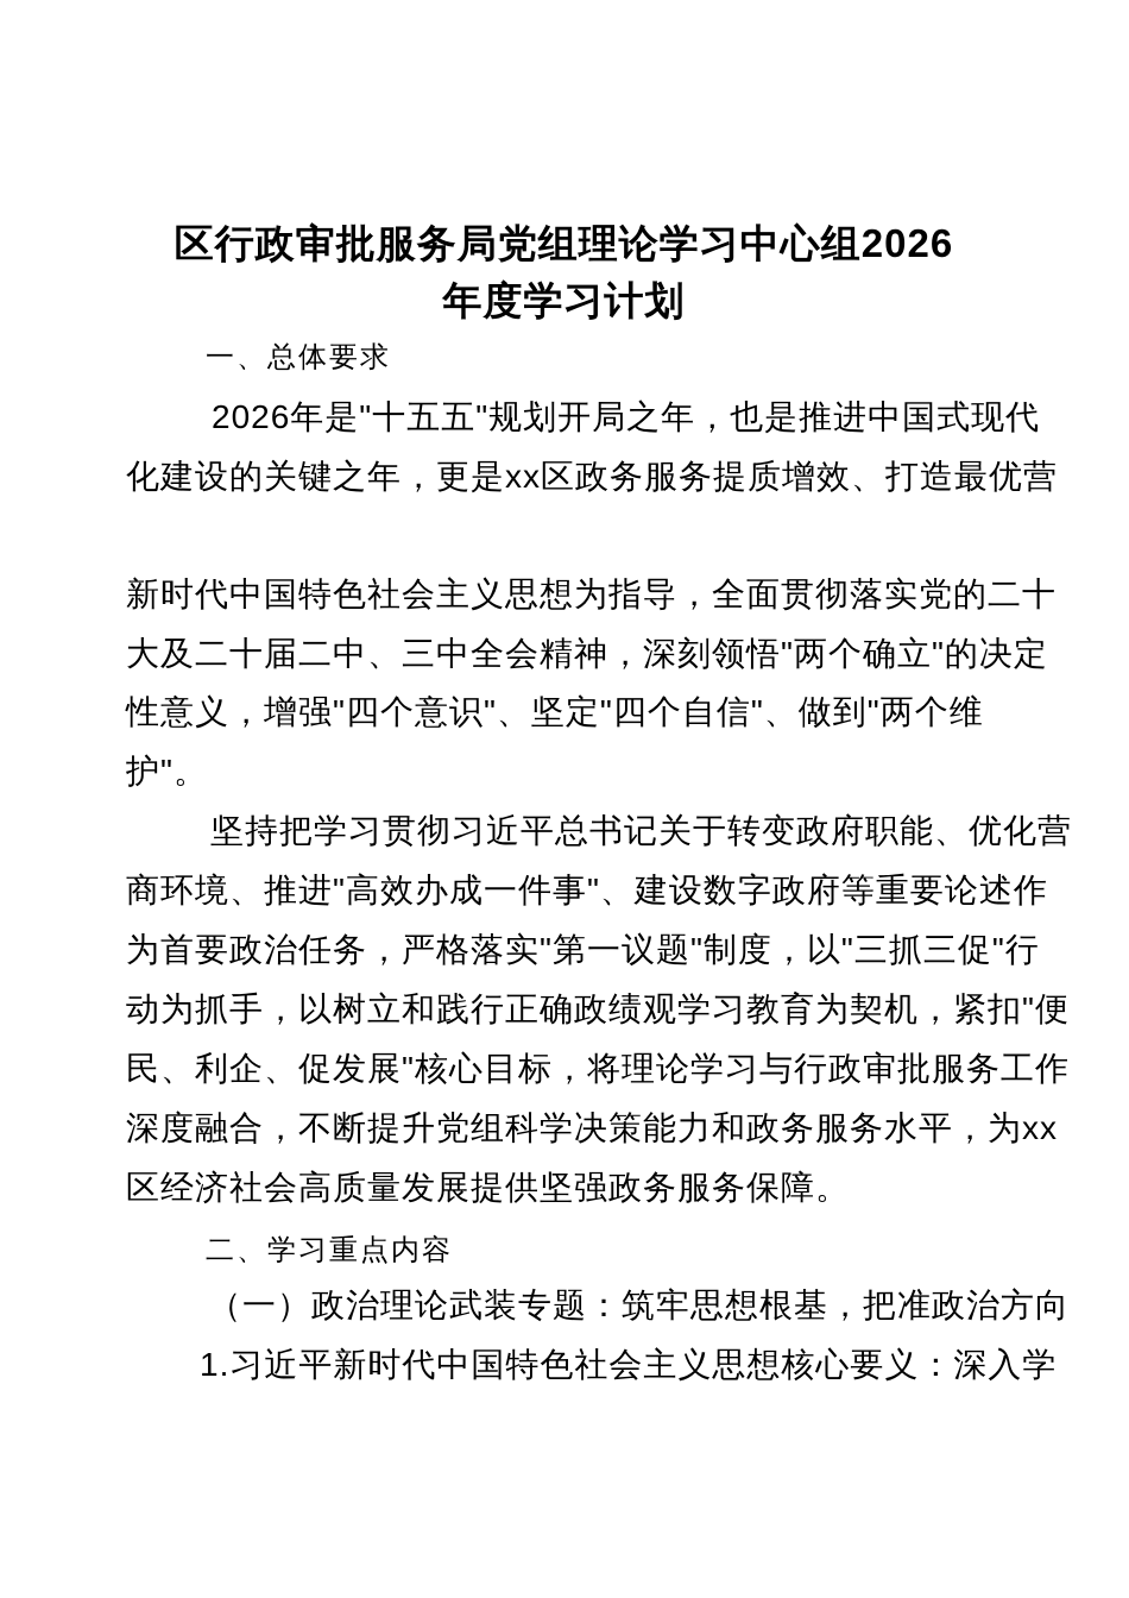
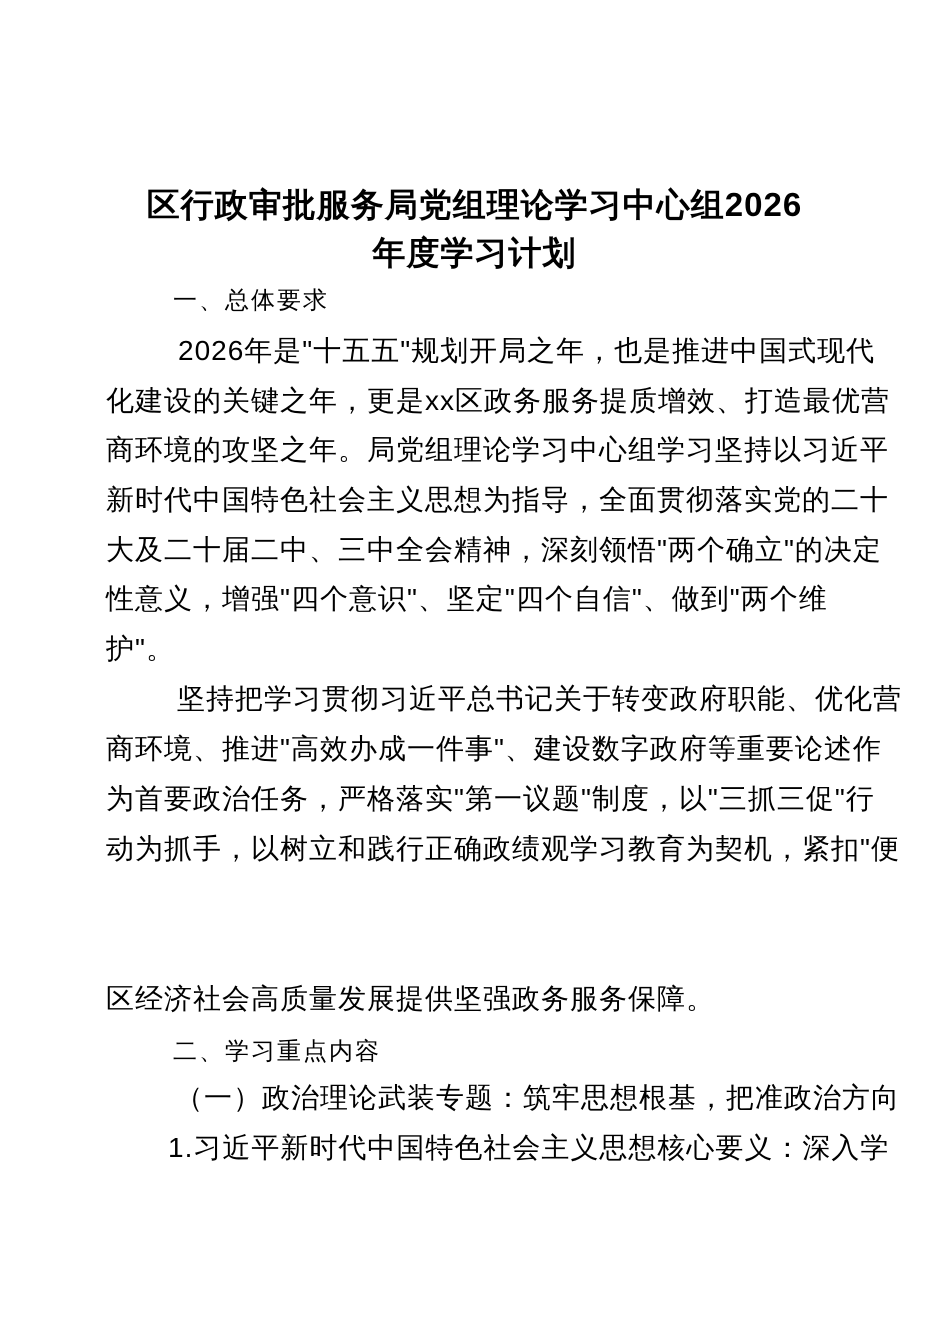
  区行政审批服务局党组理论学习中心组2026
  年度学习计划
  一、总体要求
  2026年是"十五五"规划开局之年，也是推进中国式现代
  化建设的关键之年，更是xx区政务服务提质增效、打造最优营
+ 商环境的攻坚之年。局党组理论学习中心组学习坚持以习近平
  新时代中国特色社会主义思想为指导，全面贯彻落实党的二十
  大及二十届二中、三中全会精神，深刻领悟"两个确立"的决定
  性意义，增强"四个意识"、坚定"四个自信"、做到"两个维
  护"。
  坚持把学习贯彻习近平总书记关于转变政府职能、优化营
  商环境、推进"高效办成一件事"、建设数字政府等重要论述作
  为首要政治任务，严格落实"第一议题"制度，以"三抓三促"行
  动为抓手，以树立和践行正确政绩观学习教育为契机，紧扣"便
- 民、利企、促发展"核心目标，将理论学习与行政审批服务工作
- 深度融合，不断提升党组科学决策能力和政务服务水平，为xx
  区经济社会高质量发展提供坚强政务服务保障。
  二、学习重点内容
  （一）政治理论武装专题：筑牢思想根基，把准政治方向
  1.习近平新时代中国特色社会主义思想核心要义：深入学
